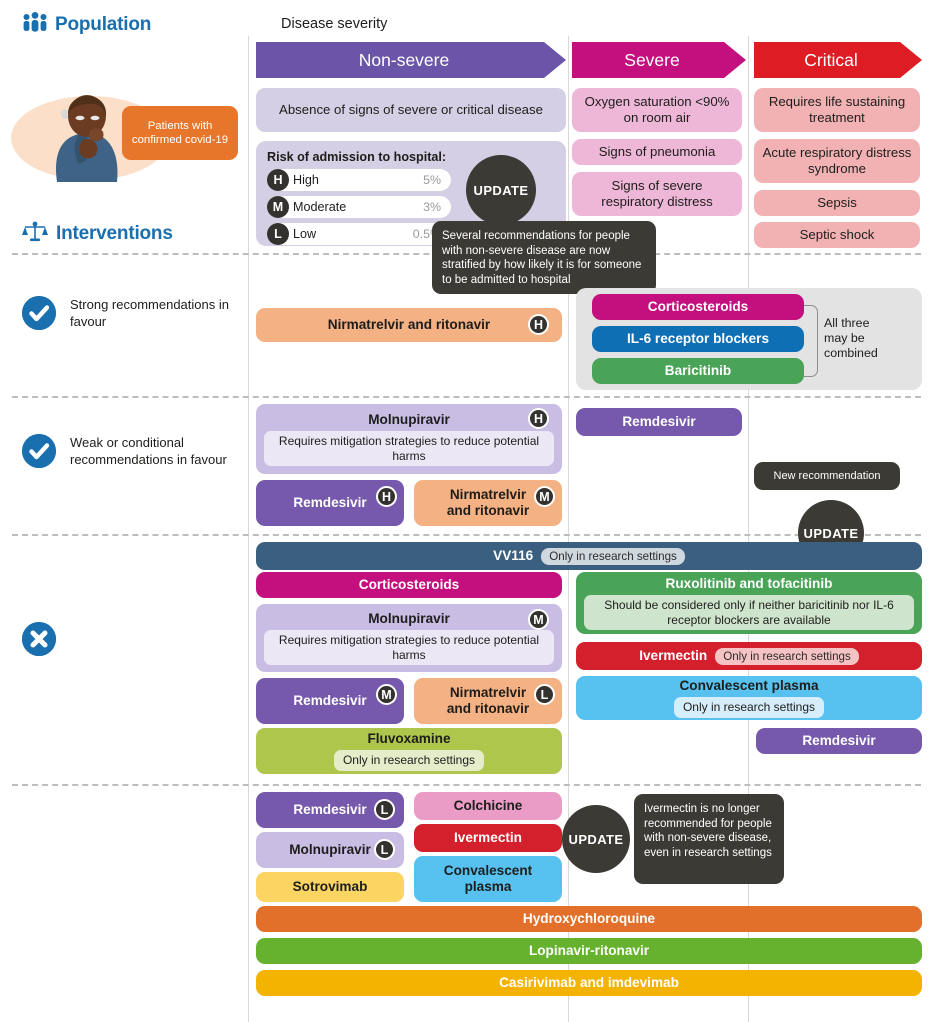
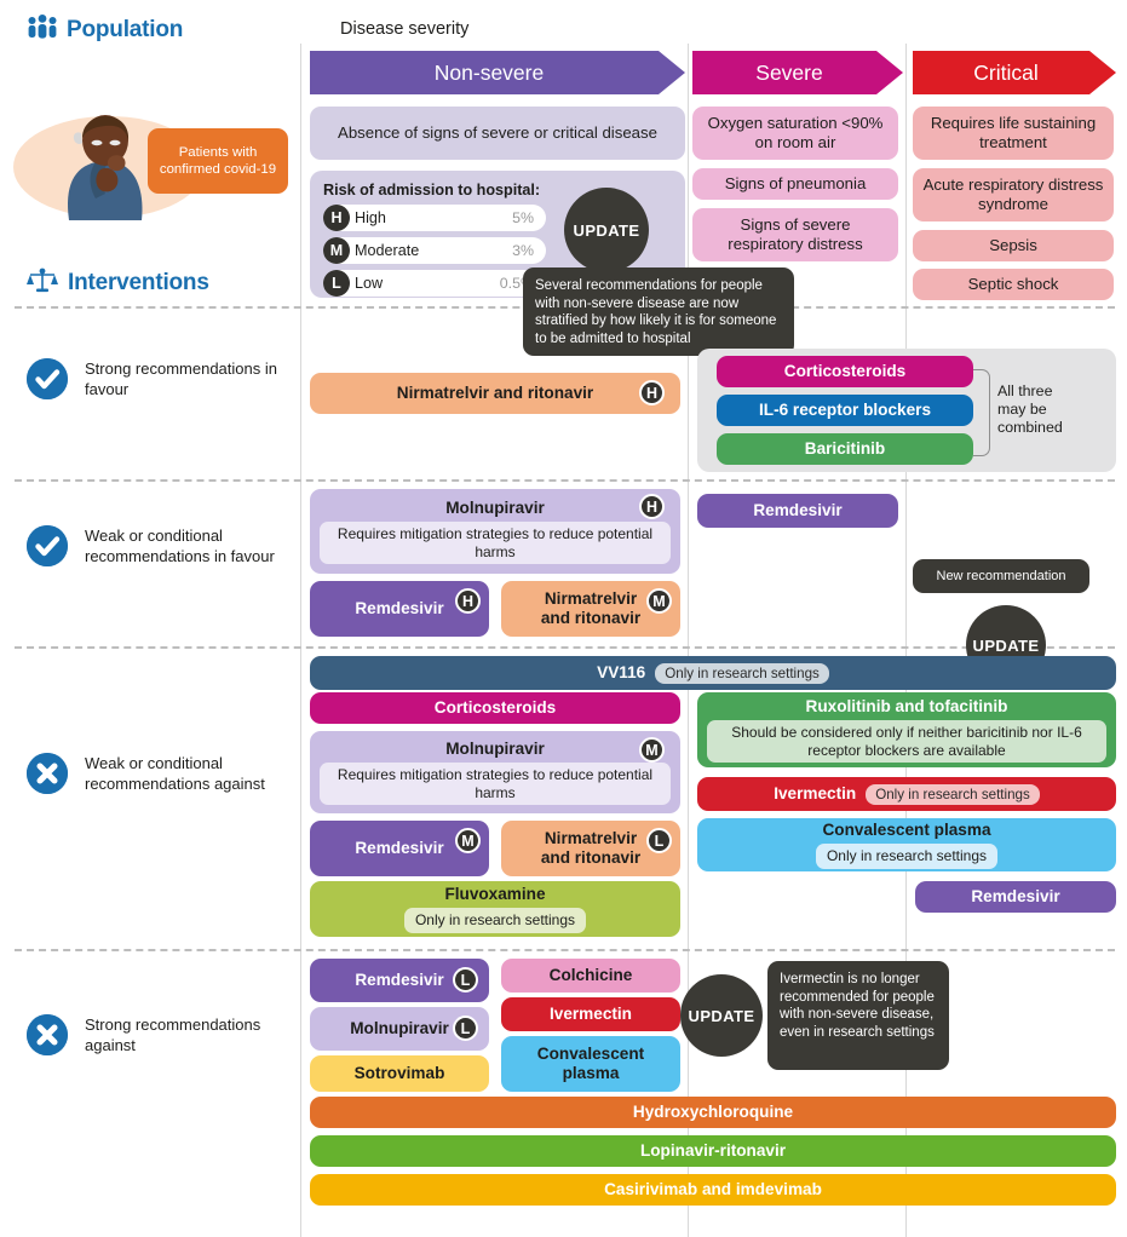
  Population
  Patients with confirmed covid-19
  Interventions
  Strong recommendations in favour
  Weak or conditional recommendations in favour
+ Weak or conditional recommendations against
+ Strong recommendations against
  Disease severity
  Non-severe
  Severe
  Critical
  Absence of signs of severe or critical disease
  Risk of admission to hospital:
  H
  High
  5%
  M
  Moderate
  3%
  L
  Low
  0.5
  Oxygen saturation <90% on room air
  Signs of pneumonia
  Signs of severe respiratory distress
  Requires life sustaining treatment
  Acute respiratory distress syndrome
  Sepsis
  Septic shock
  UPDATE
  Several recommendations for people with non-severe disease are now stratified by how likely it is for someone to be admitted to hospital
  Nirmatrelvir and ritonavir
  H
  Corticosteroids
  IL-6 receptor blockers
  Baricitinib
  All three may be combined
  Molnupiravir
  Requires mitigation strategies to reduce potential harms
  H
  Remdesivir
  H
  Nirmatrelvir and ritonavir
  M
  Remdesivir
  New recommendation
  UPDATE
  VV116
  Only in research settings
  Corticosteroids
  Molnupiravir
  Requires mitigation strategies to reduce potential harms
  M
  Remdesivir
  M
  Nirmatrelvir and ritonavir
  L
  Fluvoxamine
  Only in research settings
  Ruxolitinib and tofacitinib
  Should be considered only if neither baricitinib nor IL-6 receptor blockers are available
  Ivermectin
  Only in research settings
  Convalescent plasma
  Only in research settings
  Remdesivir
  Remdesivir
  L
  Molnupiravir
  L
  Sotrovimab
  Colchicine
  Ivermectin
  Convalescent plasma
  UPDATE
  Ivermectin is no longer recommended for people with non-severe disease, even in research settings
  Hydroxychloroquine
  Lopinavir-ritonavir
  Casirivimab and imdevimab
